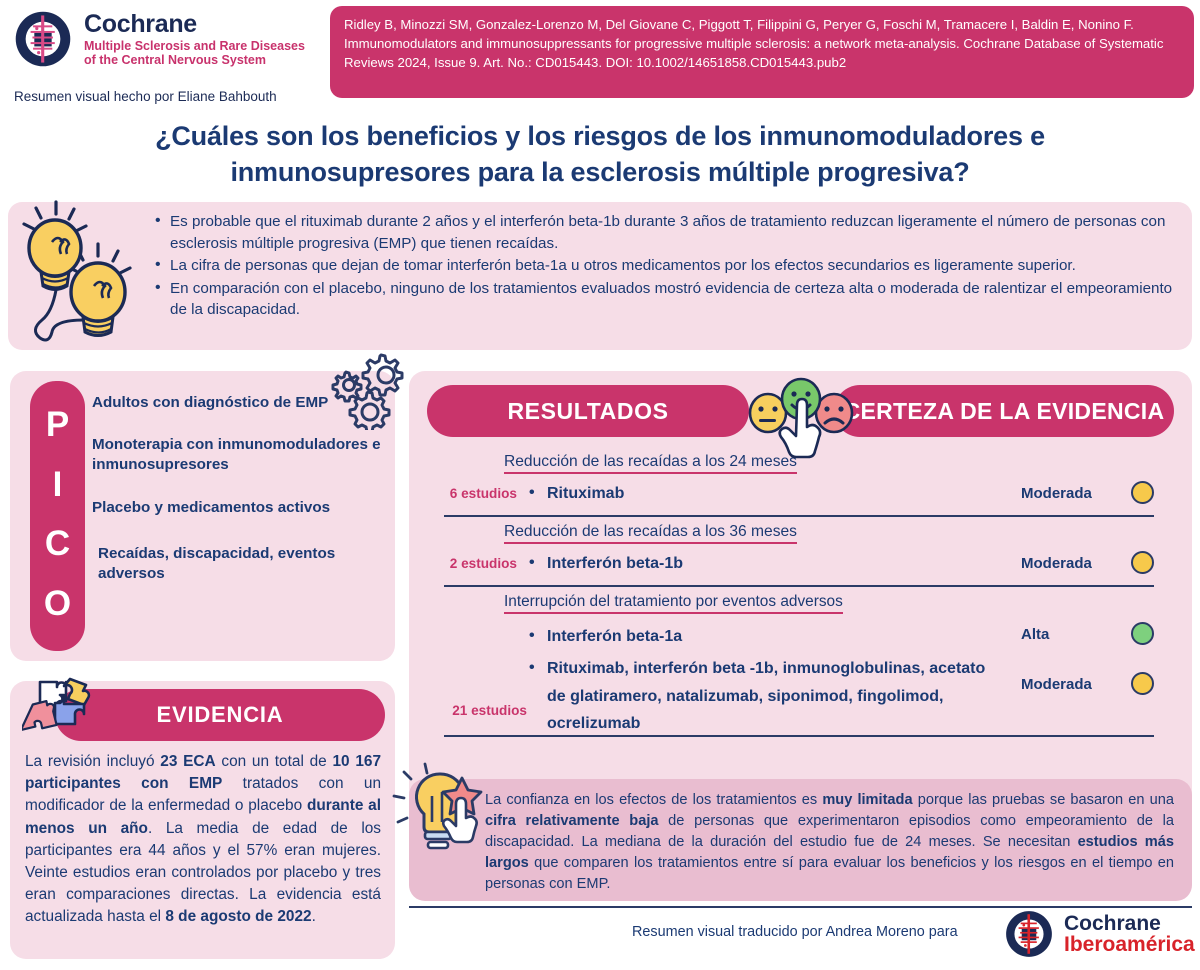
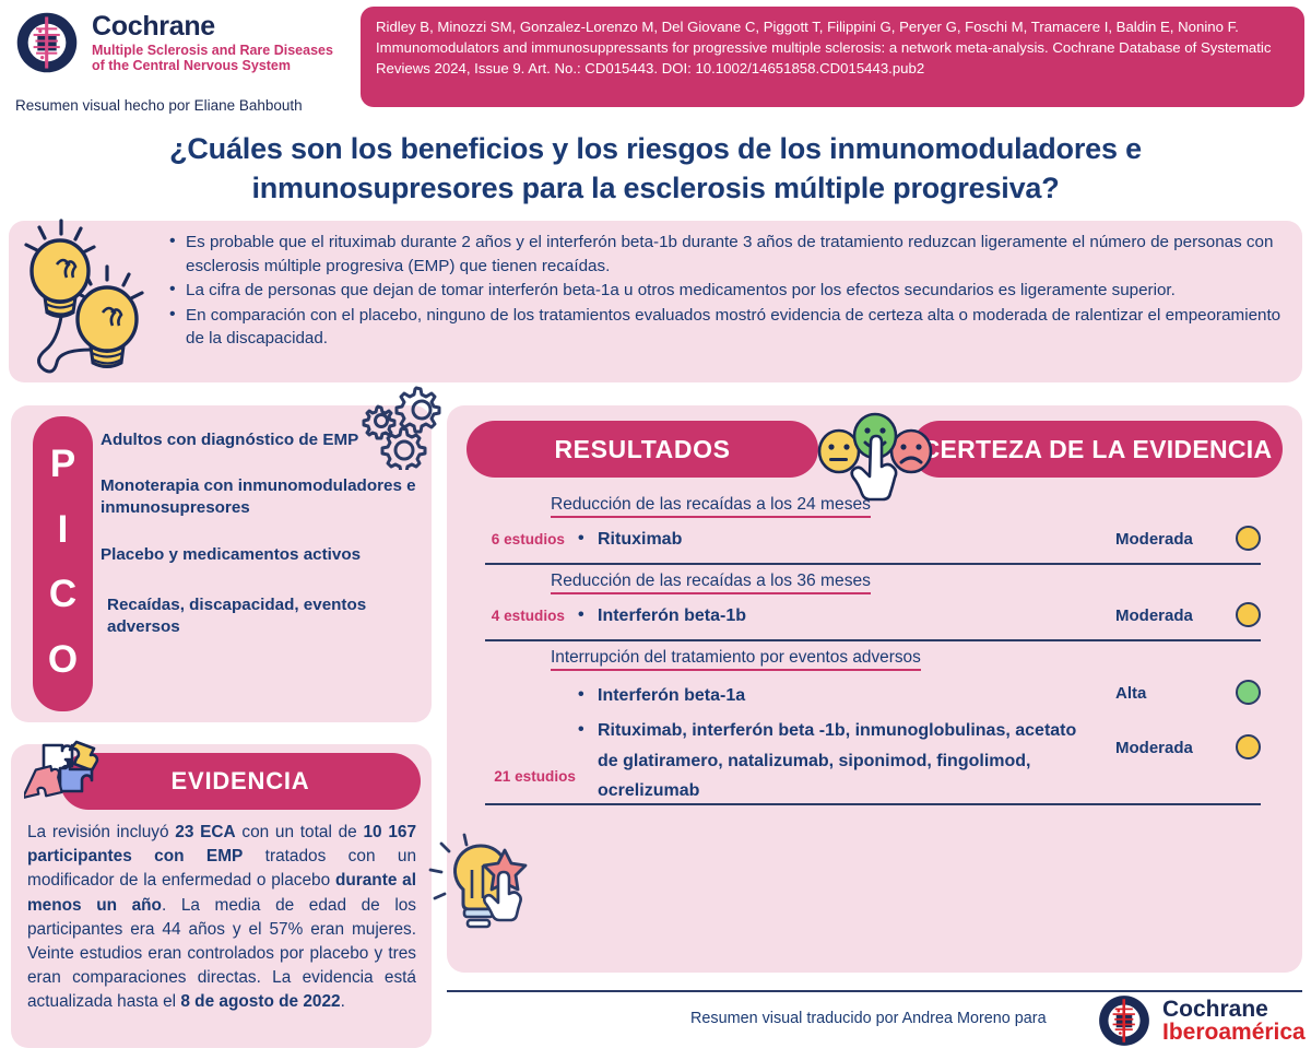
  Cochrane
  Multiple Sclerosis and Rare Diseases
  of the Central Nervous System
  Resumen visual hecho por Eliane Bahbouth
  Ridley B, Minozzi SM, Gonzalez-Lorenzo M, Del Giovane C, Piggott T, Filippini G, Peryer G, Foschi M, Tramacere I, Baldin E, Nonino F. Immunomodulators and immunosuppressants for progressive multiple sclerosis: a network meta-analysis. Cochrane Database of Systematic Reviews 2024, Issue 9. Art. No.: CD015443. DOI: 10.1002/14651858.CD015443.pub2
  ¿Cuáles son los beneficios y los riesgos de los inmunomoduladores e inmunosupresores para la esclerosis múltiple progresiva?
  Es probable que el rituximab durante 2 años y el interferón beta-1b durante 3 años de tratamiento reduzcan ligeramente el número de personas con esclerosis múltiple progresiva (EMP) que tienen recaídas.
  La cifra de personas que dejan de tomar interferón beta-1a u otros medicamentos por los efectos secundarios es ligeramente superior.
  En comparación con el placebo, ninguno de los tratamientos evaluados mostró evidencia de certeza alta o moderada de ralentizar el empeoramiento de la discapacidad.
  P
  I
  C
  O
  Adultos con diagnóstico de EMP
  Monoterapia con inmunomoduladores e inmunosupresores
  Placebo y medicamentos activos
  Recaídas, discapacidad, eventos adversos
  EVIDENCIA
  La revisión incluyó 23 ECA con un total de 10 167 participantes con EMP tratados con un modificador de la enfermedad o placebo durante al menos un año. La media de edad de los participantes era 44 años y el 57% eran mujeres. Veinte estudios eran controlados por placebo y tres eran comparaciones directas. La evidencia está actualizada hasta el 8 de agosto de 2022.
  RESULTADOS
  ERTEZA DE LA EVIDENCIA
  Reducción de las recaídas a los 24 meses
  6 estudios
  Rituximab
  Moderada
  Reducción de las recaídas a los 36 meses
- 2 estudios
+ 4 estudios
  Interferón beta-1b
  Moderada
  Interrupción del tratamiento por eventos adversos
  Interferón beta-1a
  Rituximab, interferón beta -1b, inmunoglobulinas, acetato de glatiramero, natalizumab, siponimod, fingolimod, ocrelizumab
  21 estudios
  Alta
  Moderada
- La confianza en los efectos de los tratamientos es muy limitada porque las pruebas se basaron en una cifra relativamente baja de personas que experimentaron episodios como empeoramiento de la discapacidad. La mediana de la duración del estudio fue de 24 meses. Se necesitan estudios más largos que comparen los tratamientos entre sí para evaluar los beneficios y los riesgos en el tiempo en personas con EMP.
  Resumen visual traducido por Andrea Moreno para
  Cochrane
  Iberoamérica
